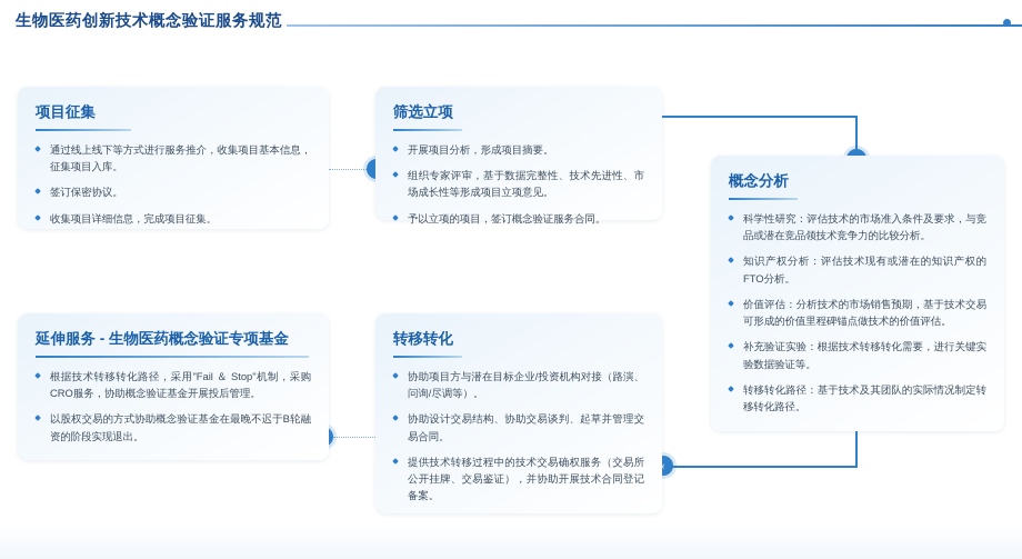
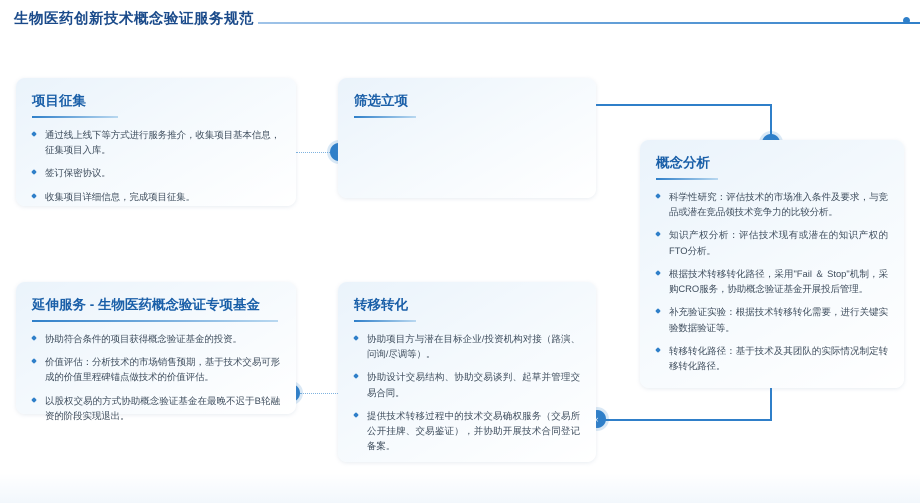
  生物医药创新技术概念验证服务规范
  ‹
  项目征集
  通过线上线下等方式进行服务推介，收集项目基本信息，征集项目入库。
  签订保密协议。
  收集项目详细信息，完成项目征集。
  筛选立项
- 开展项目分析，形成项目摘要。
- 组织专家评审，基于数据完整性、技术先进性、市场成长性等形成项目立项意见。
- 予以立项的项目，签订概念验证服务合同。
  概念分析
  科学性研究：评估技术的市场准入条件及要求，与竞品或潜在竞品领技术竞争力的比较分析。
  知识产权分析：评估技术现有或潜在的知识产权的FTO分析。
- 价值评估：分析技术的市场销售预期，基于技术交易可形成的价值里程碑锚点做技术的价值评估。
+ 根据技术转移转化路径，采用"Fail ＆ Stop"机制，采购CRO服务，协助概念验证基金开展投后管理。
  补充验证实验：根据技术转移转化需要，进行关键实验数据验证等。
  转移转化路径：基于技术及其团队的实际情况制定转移转化路径。
  转移转化
  协助项目方与潜在目标企业/投资机构对接（路演、问询/尽调等）。
  协助设计交易结构、协助交易谈判、起草并管理交易合同。
  提供技术转移过程中的技术交易确权服务（交易所公开挂牌、交易鉴证），并协助开展技术合同登记备案。
  延伸服务 - 生物医药概念验证专项基金
+ 协助符合条件的项目获得概念验证基金的投资。
- 根据技术转移转化路径，采用"Fail ＆ Stop"机制，采购CRO服务，协助概念验证基金开展投后管理。
+ 价值评估：分析技术的市场销售预期，基于技术交易可形成的价值里程碑锚点做技术的价值评估。
  以股权交易的方式协助概念验证基金在最晚不迟于B轮融资的阶段实现退出。
